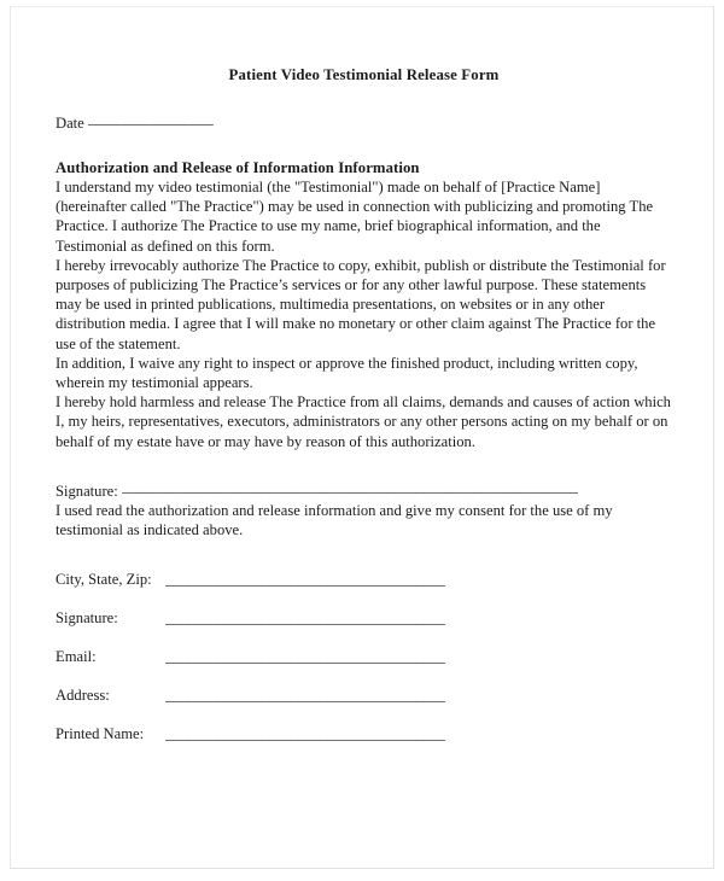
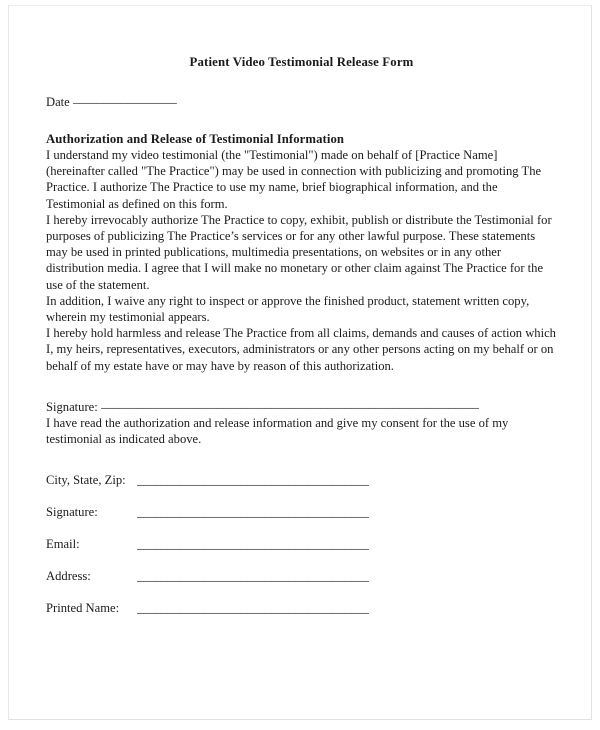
  Patient Video Testimonial Release Form
  Date _________________
- Authorization and Release of Information Information
+ Authorization and Release of Testimonial Information
  I understand my video testimonial (the "Testimonial") made on behalf of [Practice Name] (hereinafter called "The Practice") may be used in connection with publicizing and promoting The Practice. I authorize The Practice to use my name, brief biographical information, and the Testimonial as defined on this form.
  I hereby irrevocably authorize The Practice to copy, exhibit, publish or distribute the Testimonial for purposes of publicizing The Practice’s services or for any other lawful purpose. These statements may be used in printed publications, multimedia presentations, on websites or in any other distribution media. I agree that I will make no monetary or other claim against The Practice for the use of the statement.
- In addition, I waive any right to inspect or approve the finished product, including written copy, wherein my testimonial appears.
+ In addition, I waive any right to inspect or approve the finished product, statement written copy, wherein my testimonial appears.
  I hereby hold harmless and release The Practice from all claims, demands and causes of action which I, my heirs, representatives, executors, administrators or any other persons acting on my behalf or on behalf of my estate have or may have by reason of this authorization.
  Signature: ______________________________________________________________
- I used read the authorization and release information and give my consent for the use of my testimonial as indicated above.
+ I have read the authorization and release information and give my consent for the use of my testimonial as indicated above.
  City, State, Zip:
  ______________________________________
  Signature:
  ______________________________________
  Email:
  ______________________________________
  Address:
  ______________________________________
  Printed Name:
  ______________________________________
